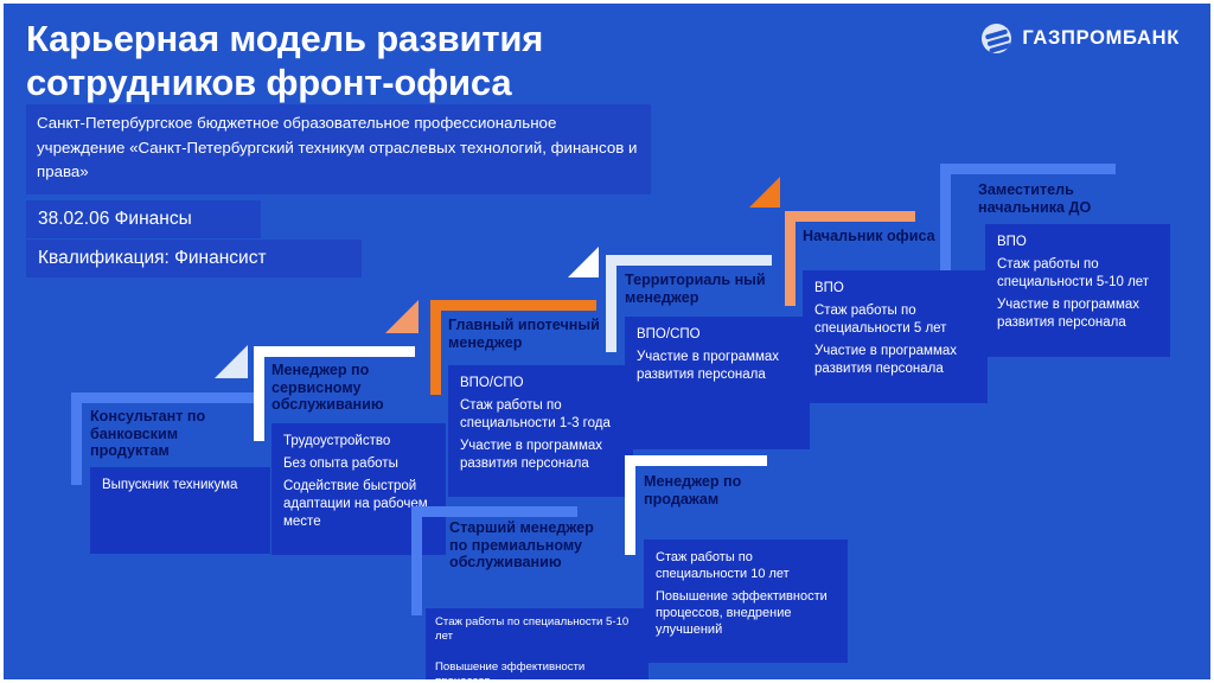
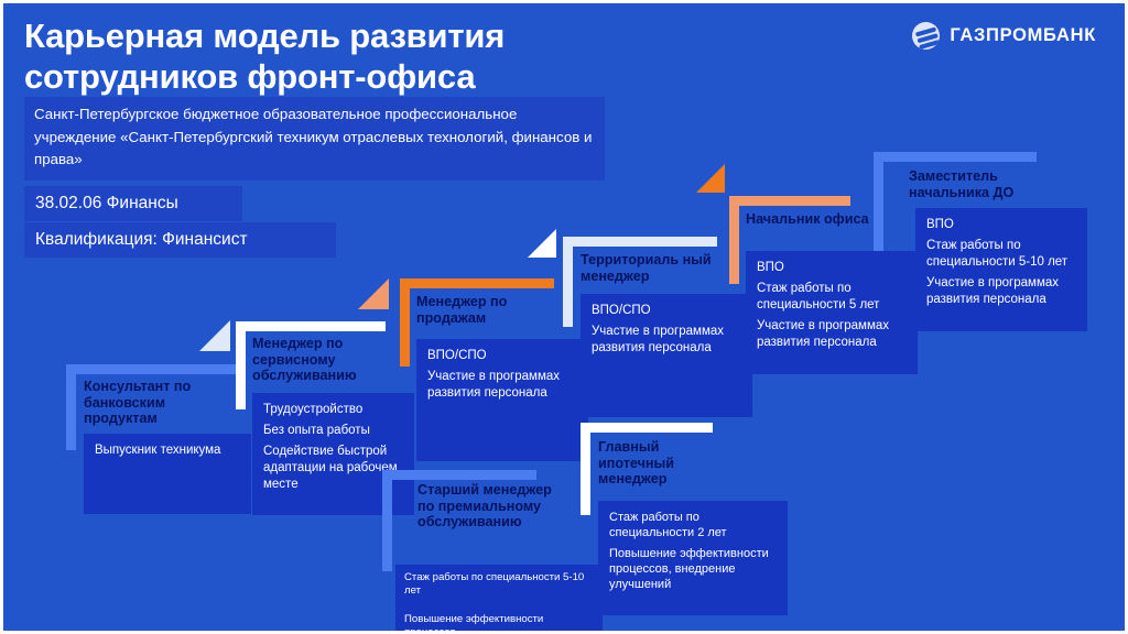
  Карьерная модель развития сотрудников фронт-офиса
  ГАЗПРОМБАНК
  Санкт-Петербургское бюджетное образовательное профессиональное учреждение «Санкт-Петербургский техникум отраслевых технологий, финансов и права»
  38.02.06 Финансы
  Квалификация: Финансист
  Консультант по банковским продуктам
  Выпускник техникума
  Менеджер по сервисному обслуживанию
  Трудоустройство
  Без опыта работы
  Содействие быстрой адаптации на рабочем месте
- Главный ипотечный менеджер
+ Менеджер по продажам
  ВПО/СПО
- Стаж работы по специальности 1-3 года
  Участие в программах развития персонала
  Территориаль ный менеджер
  ВПО/СПО
  Участие в программах развития персонала
  Начальник офиса
  ВПО
  Стаж работы по специальности 5 лет
  Участие в программах развития персонала
  Заместитель начальника ДО
  ВПО
  Стаж работы по специальности 5-10 лет
  Участие в программах развития персонала
  Старший менеджер по премиальному обслуживанию
  Стаж работы по специальности 5-10 лет
  Повышение эффективности
- Менеджер по продажам
+ Главный ипотечный менеджер
- Стаж работы по специальности 10 лет
+ Стаж работы по специальности 2 лет
  Повышение эффективности процессов, внедрение улучшений
